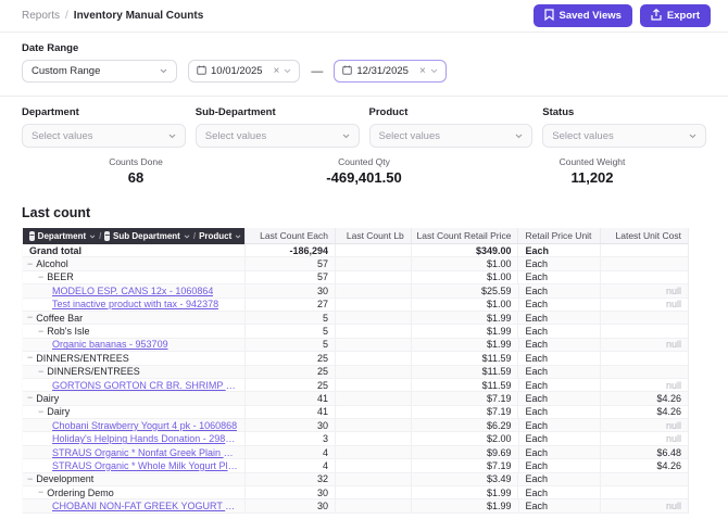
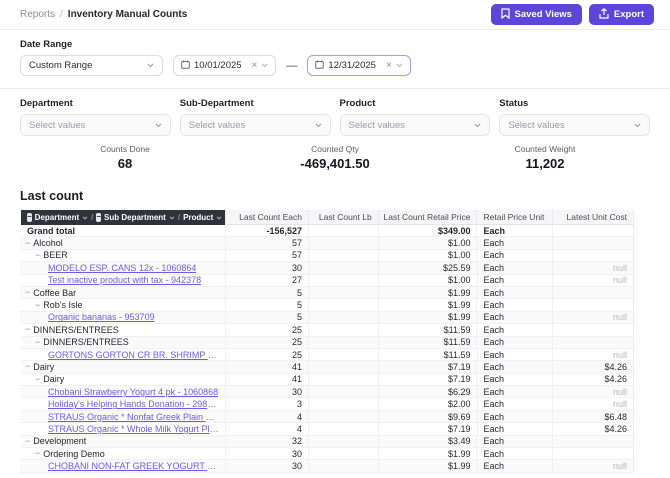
  Reports
  /
  Inventory Manual Counts
  Saved Views
  Export
  Date Range
  Custom Range
  10/01/2025
  ×
  —
  12/31/2025
  ×
  Department
  Select values
  Sub-Department
  Select values
  Product
  Select values
  Status
  Select values
  Counts Done
  68
  Counted Qty
  -469,401.50
  Counted Weight
  11,202
  Last count
  −
  Department
  /
  −
  Sub Department
  /
  Product
  Last Count Each
  Last Count Lb
  Last Count Retail Price
  Retail Price Unit
  Latest Unit Cost
  Grand total
- -186,294
+ -156,527
  $349.00
  Each
  −
  Alcohol
  57
  $1.00
  Each
  −
  BEER
  57
  $1.00
  Each
  MODELO ESP. CANS 12x - 1060864
  30
  $25.59
  Each
  null
  Test inactive product with tax - 942378
  27
  $1.00
  Each
  null
  −
  Coffee Bar
  5
  $1.99
  Each
  −
  Rob's Isle
  5
  $1.99
  Each
  Organic bananas - 953709
  5
  $1.99
  Each
  null
  −
  DINNERS/ENTREES
  25
  $11.59
  Each
  −
  DINNERS/ENTREES
  25
  $11.59
  Each
  GORTONS GORTON CR BR. SHRIMP - 7
  25
  $11.59
  Each
  null
  −
  Dairy
  41
  $7.19
  Each
  $4.26
  −
  Dairy
  41
  $7.19
  Each
  $4.26
  Chobani Strawberry Yogurt 4 pk - 1060868
  30
  $6.29
  Each
  null
  Holiday's Helping Hands Donation - 29847
  3
  $2.00
  Each
  null
  STRAUS Organic * Nonfat Greek Plain 6/3
  4
  $9.69
  Each
  $6.48
  STRAUS Organic * Whole Milk Yogurt Plain
  4
  $7.19
  Each
  $4.26
  −
  Development
  32
  $3.49
  Each
  −
  Ordering Demo
  30
  $1.99
  Each
  CHOBANI NON-FAT GREEK YOGURT PE
  30
  $1.99
  Each
  null
